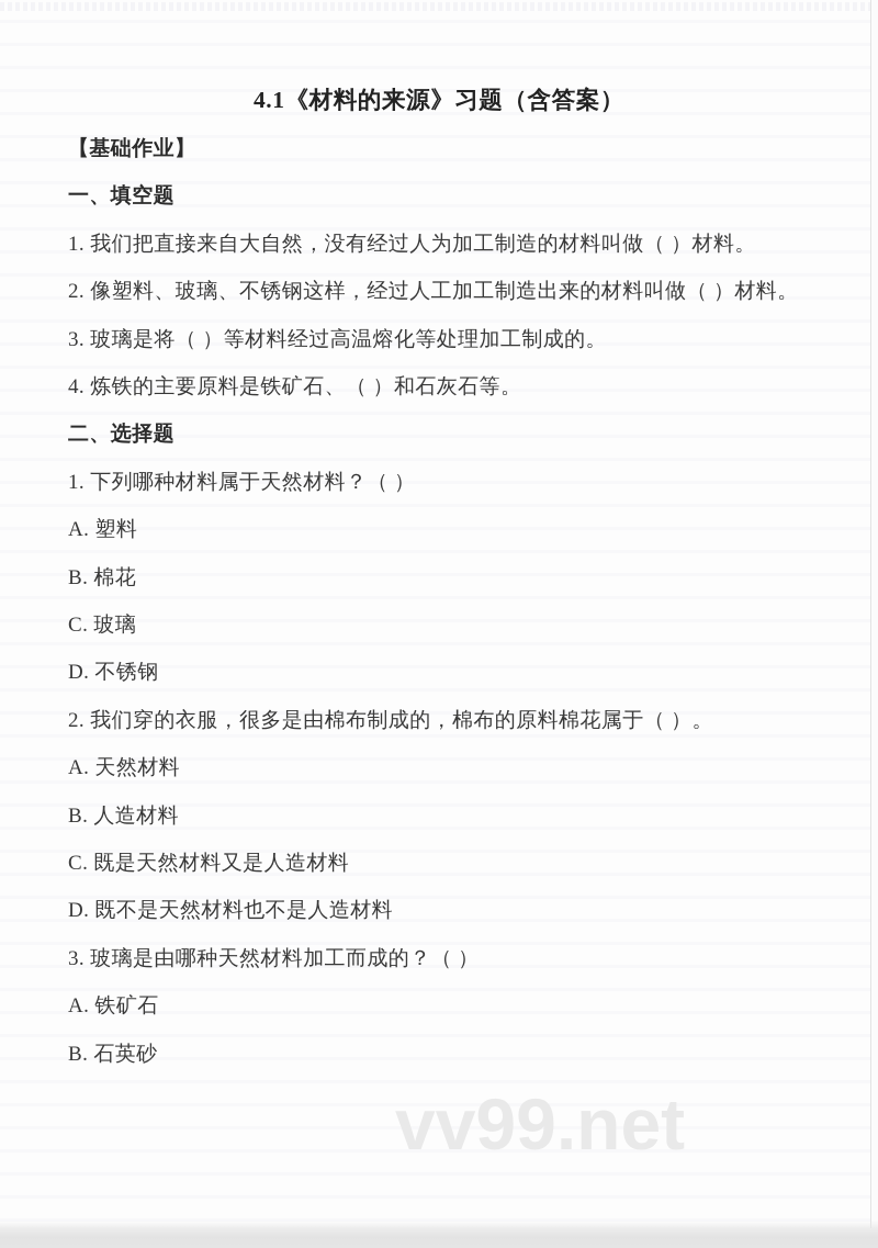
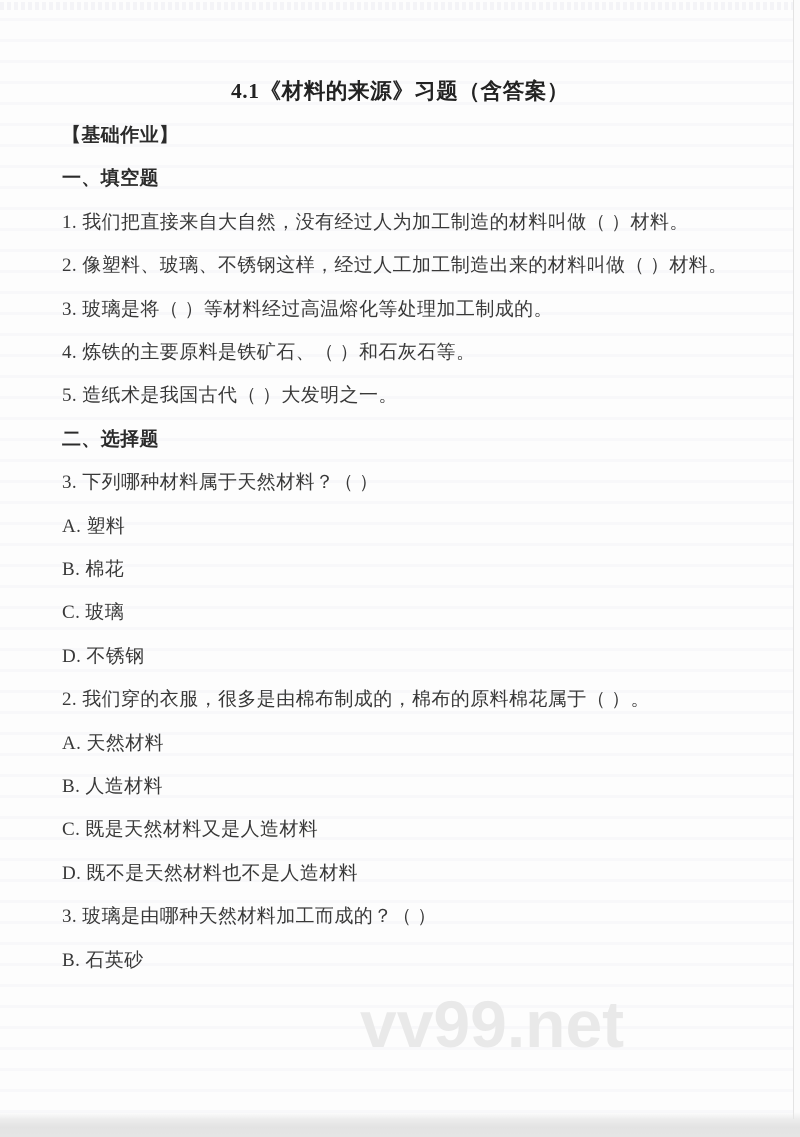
  4.1《材料的来源》习题（含答案）
  【基础作业】
  一、填空题
  1. 我们把直接来自大自然，没有经过人为加工制造的材料叫做（ ）材料。
  2. 像塑料、玻璃、不锈钢这样，经过人工加工制造出来的材料叫做（ ）材料。
  3. 玻璃是将（ ）等材料经过高温熔化等处理加工制成的。
  4. 炼铁的主要原料是铁矿石、（ ）和石灰石等。
+ 5. 造纸术是我国古代（ ）大发明之一。
  二、选择题
- 1. 下列哪种材料属于天然材料？（ ）
+ 3. 下列哪种材料属于天然材料？（ ）
  A. 塑料
  B. 棉花
  C. 玻璃
  D. 不锈钢
  2. 我们穿的衣服，很多是由棉布制成的，棉布的原料棉花属于（ ）。
  A. 天然材料
  B. 人造材料
  C. 既是天然材料又是人造材料
  D. 既不是天然材料也不是人造材料
  3. 玻璃是由哪种天然材料加工而成的？（ ）
- A. 铁矿石
  B. 石英砂
